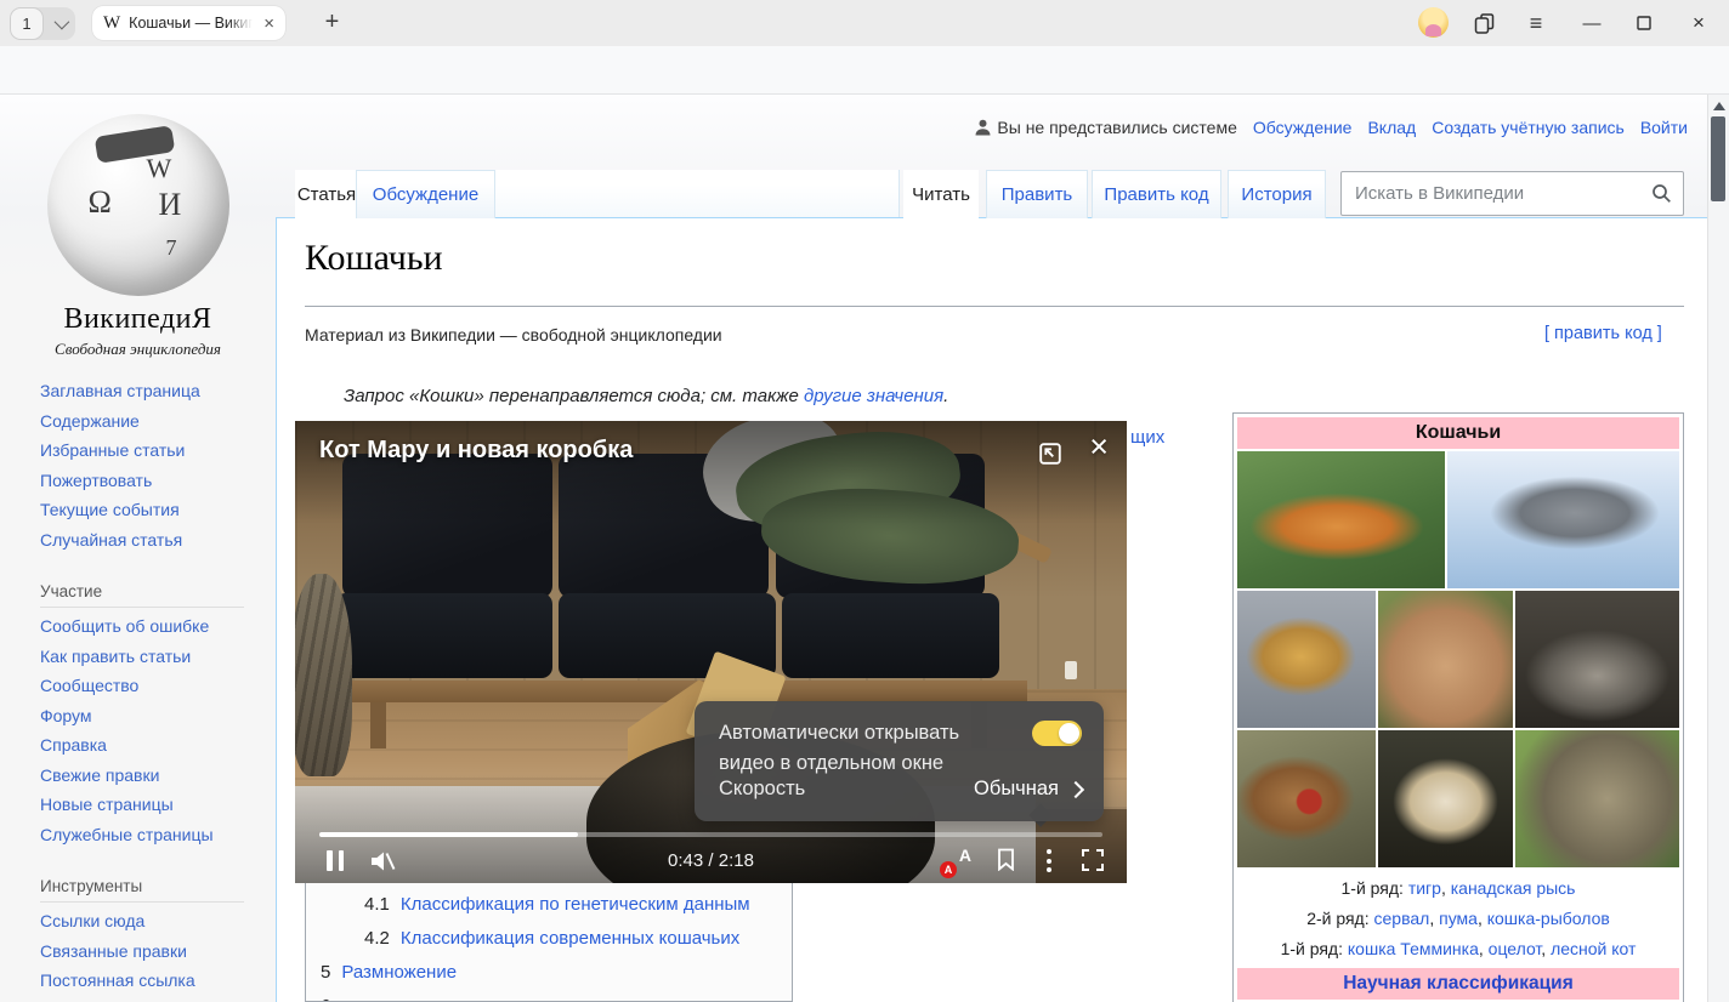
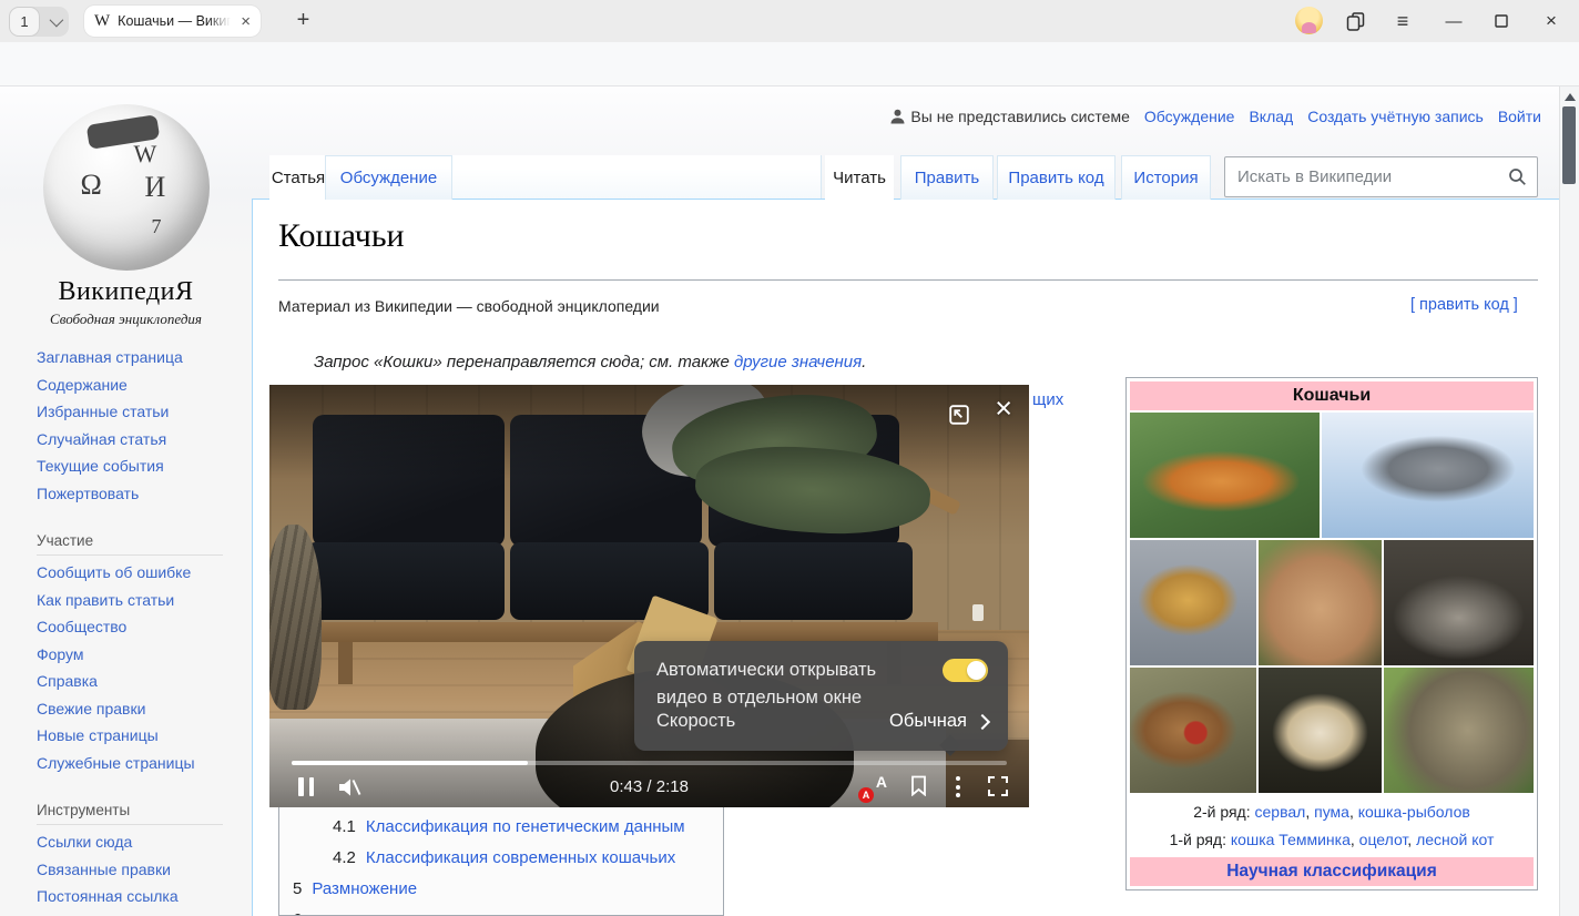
  1
  W
  Кошачьи — Викип
  ×
  +
  ≡
  —
  ×
  Ω
  W
  И
  7
  ВикипедиЯ
  Свободная энциклопедия
  Заглавная страница
  Содержание
  Избранные статьи
- Пожертвовать
+ Случайная статья
  Текущие события
- Случайная статья
+ Пожертвовать
  Участие
  Сообщить об ошибке
  Как править статьи
  Сообщество
  Форум
  Справка
  Свежие правки
  Новые страницы
  Служебные страницы
  Инструменты
  Ссылки сюда
  Связанные правки
  Постоянная ссылка
  Вы не представились системе
  Обсуждение
  Вклад
  Создать учётную запись
  Войти
  Статья
  Обсуждение
  Читать
  Править
  Править код
  История
  Искать в Википедии
  Кошачьи
  Материал из Википедии — свободной энциклопедии
  [ править код ]
  Запрос «Кошки» перенаправляется сюда; см. также другие значения.
  щих
  4.1
  Классификация по генетическим данным
  4.2
  Классификация современных кошачьих
  5
  Размножение
  Кошачьи
- 1-й ряд: тигр, канадская рысь
  2-й ряд: сервал, пума, кошка-рыболов
  1-й ряд: кошка Темминка, оцелот, лесной кот
  Научная классификация
- Кот Мару и новая коробка
  ×
  0:43 / 2:18
  A
  A
  Автоматически открывать
  видео в отдельном окне
  Скорость
  Обычная
